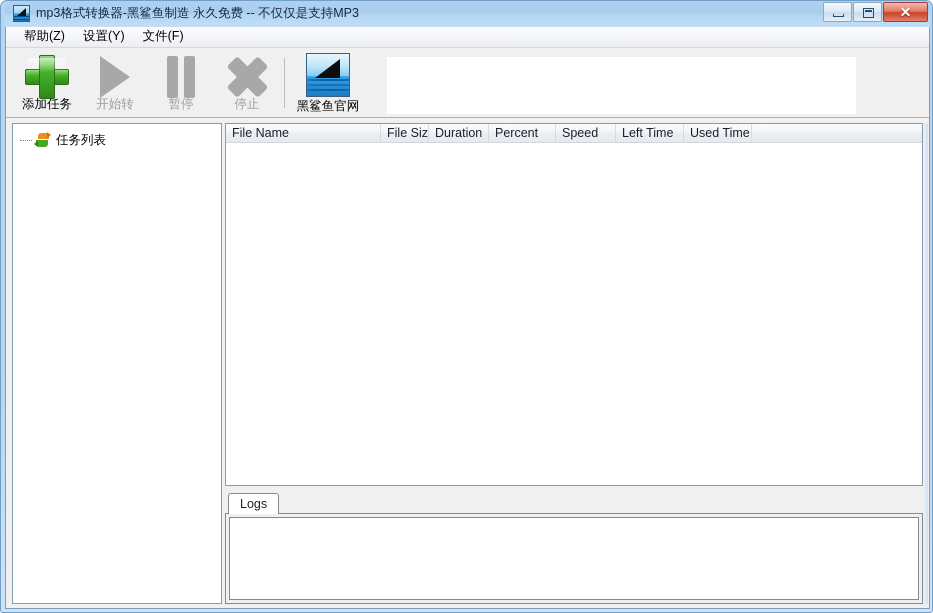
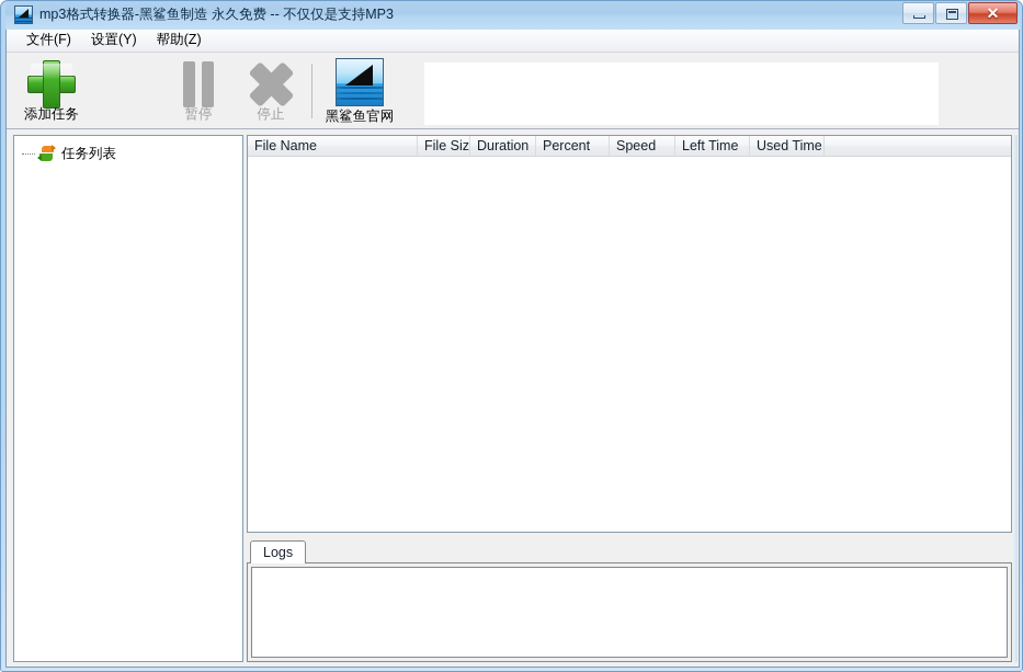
  mp3格式转换器-黑鲨鱼制造 永久免费 -- 不仅仅是支持MP3
  ✕
- 帮助(Z)
+ 文件(F)
  设置(Y)
- 文件(F)
+ 帮助(Z)
  添加任务
- 开始转
  暂停
  停止
  黑鲨鱼官网
  任务列表
  File Name
  File Siz
  Duration
  Percent
  Speed
  Left Time
  Used Time
  Logs
